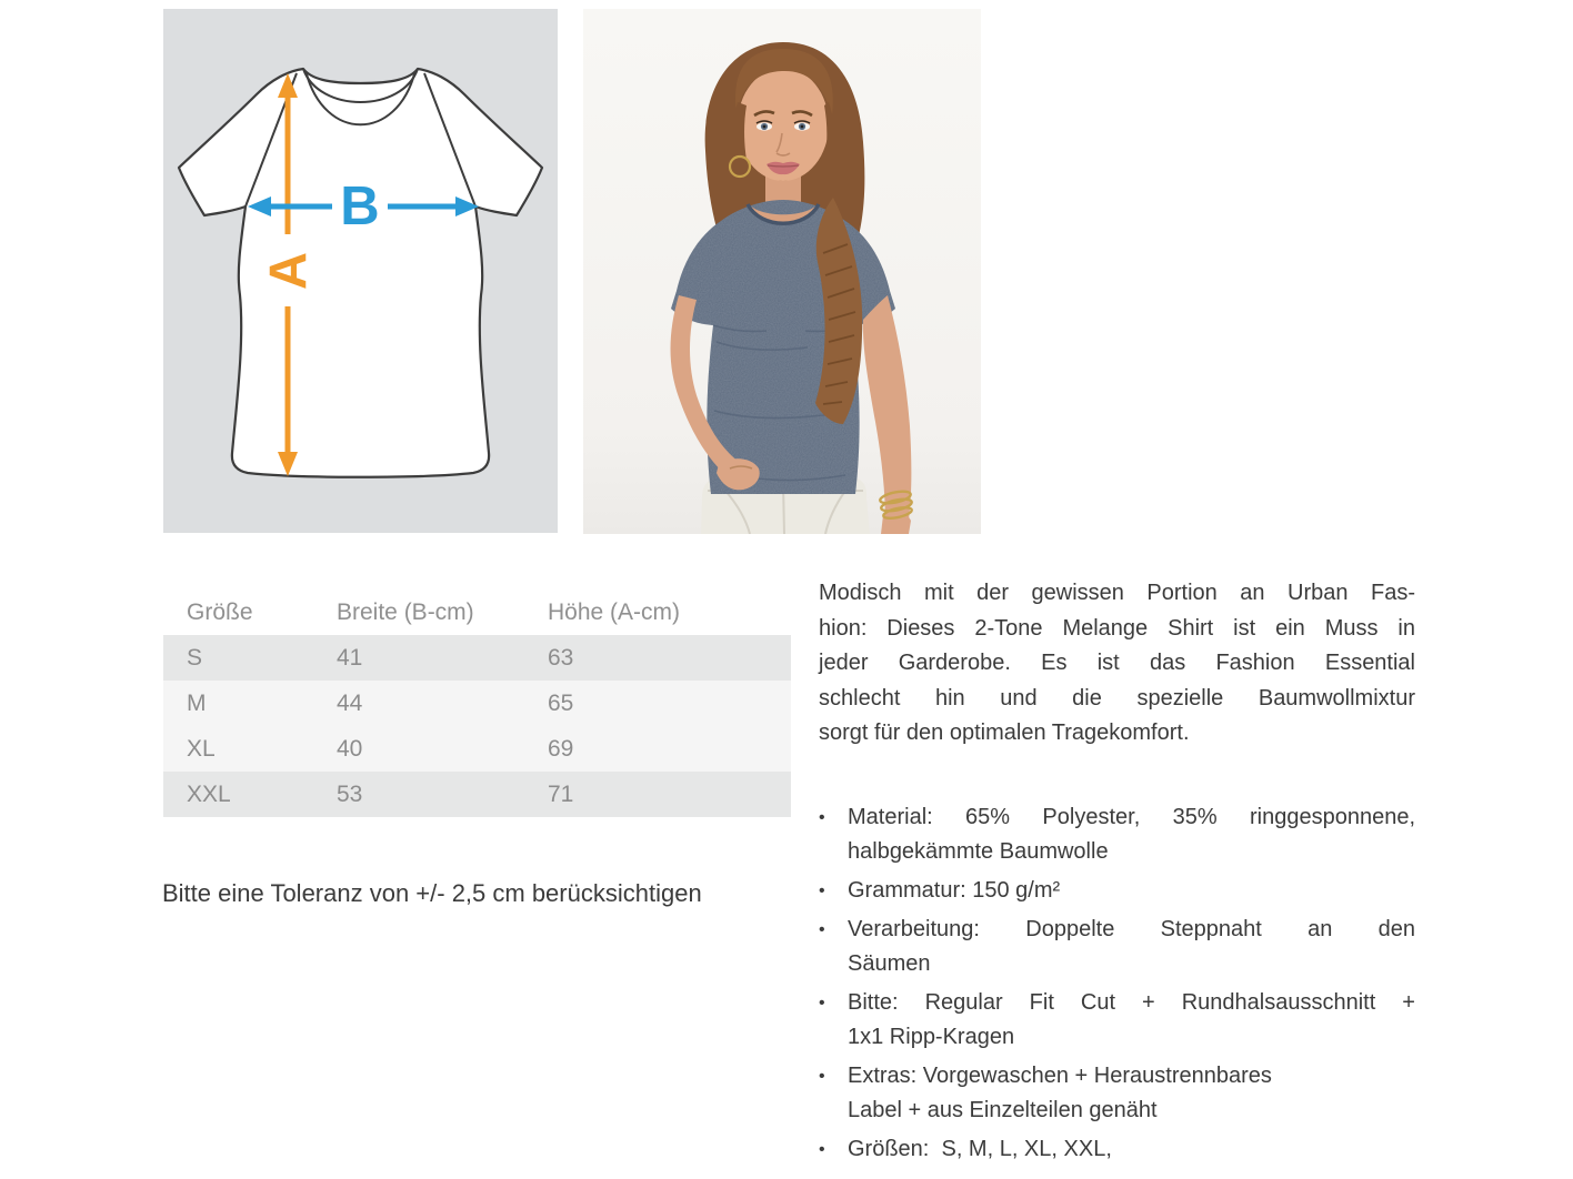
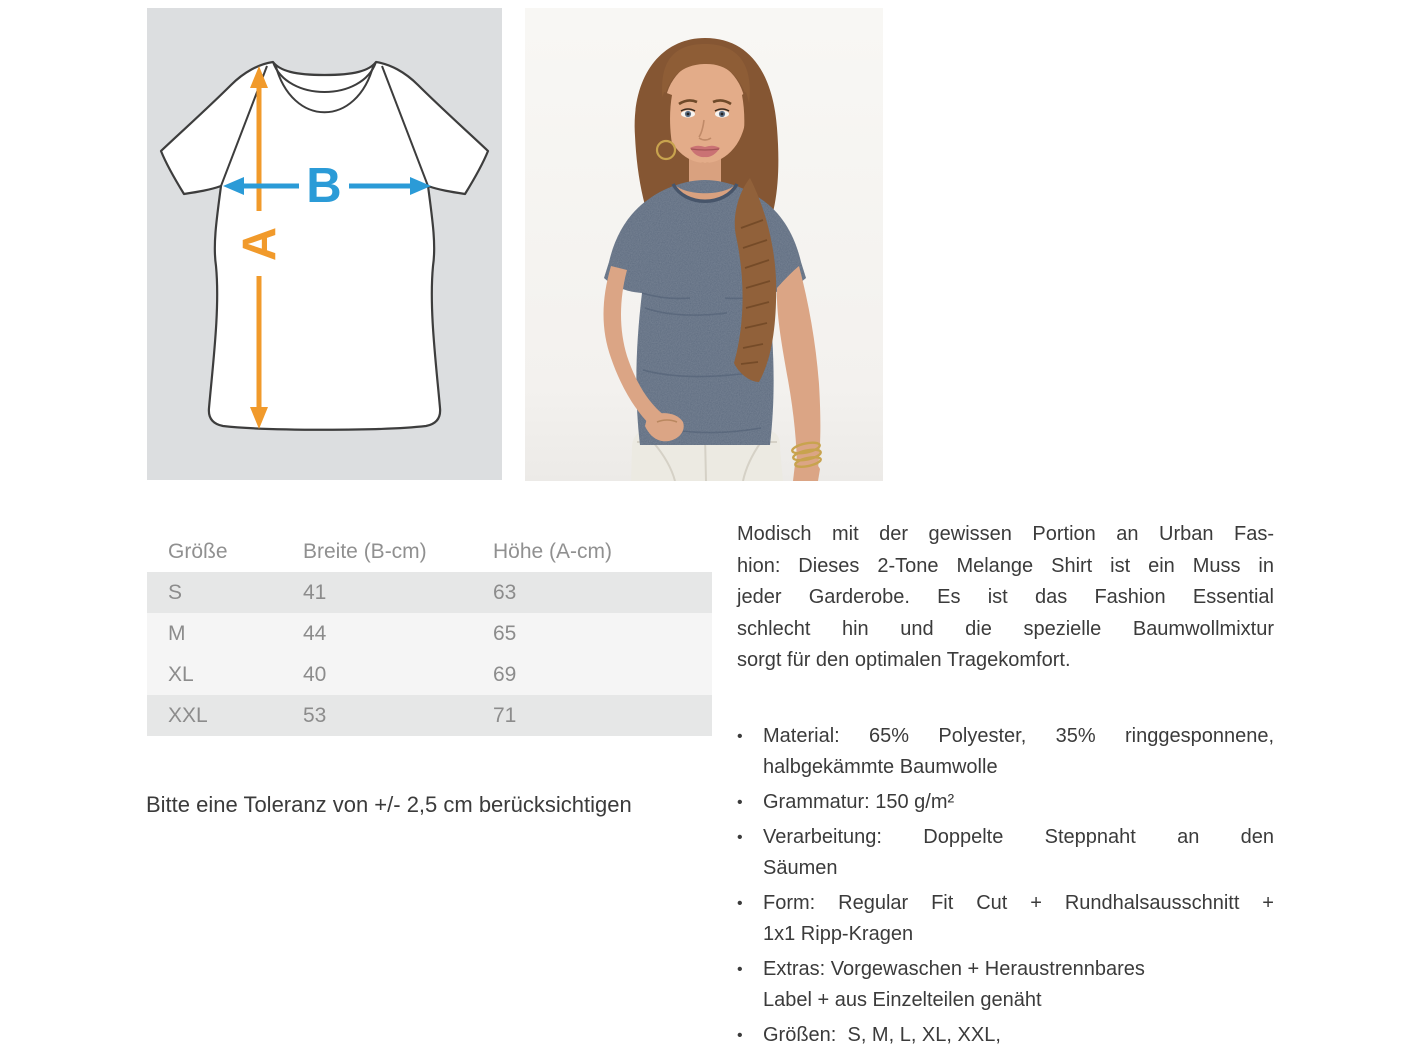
  B
  Größe	Breite (B-cm)	Höhe (A-cm)
  S	41	63
  M	44	65
  XL	40	69
  XXL	53	71
  Bitte eine Toleranz von +/- 2,5 cm berücksichtigen
  Modisch mit der gewissen Portion an Urban Fas-
  hion: Dieses 2-Tone Melange Shirt ist ein Muss in
  jeder Garderobe. Es ist das Fashion Essential
  schlecht hin und die spezielle Baumwollmixtur
  sorgt für den optimalen Tragekomfort.
  •
  Material: 65% Polyester, 35% ringgesponnene,
  halbgekämmte Baumwolle
  •
  Grammatur: 150 g/m²
  •
  Verarbeitung: Doppelte Steppnaht an den
  Säumen
  •
- Bitte: Regular Fit Cut + Rundhalsausschnitt +
+ Form: Regular Fit Cut + Rundhalsausschnitt +
  1x1 Ripp-Kragen
  •
  Extras: Vorgewaschen + Heraustrennbares
  Label + aus Einzelteilen genäht
  •
  Größen: S, M, L, XL, XXL,
